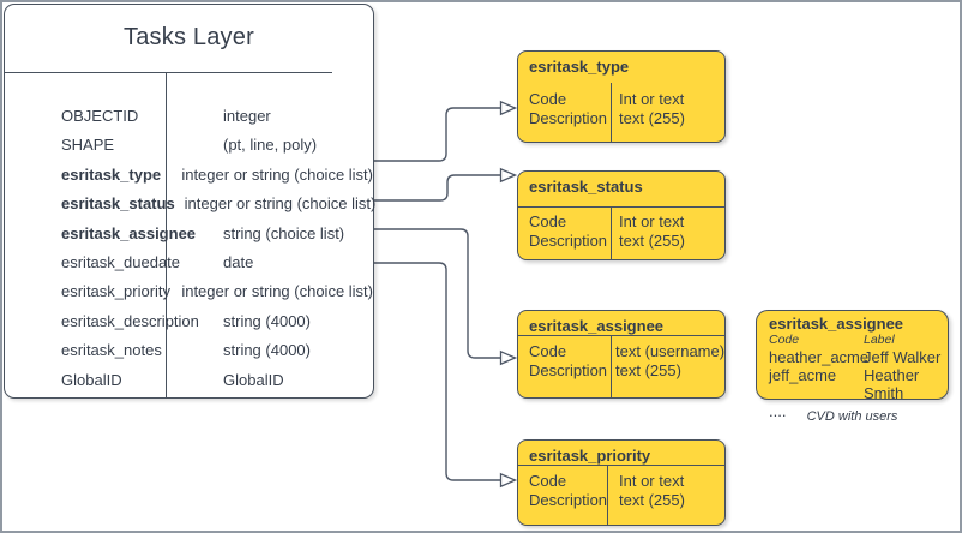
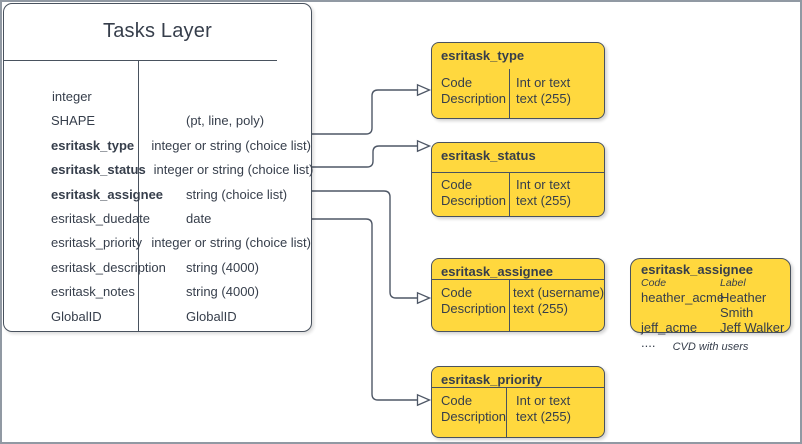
  Tasks Layer
- OBJECTID
  integer
  SHAPE
  (pt, line, poly)
  esritask_type
  integer or string (choice list)
  esritask_status
  integer or string (choice list)
  esritask_assignee
  string (choice list)
  esritask_duedate
  date
  esritask_priority
  integer or string (choice list)
  esritask_description
  string (4000)
  esritask_notes
  string (4000)
  GlobalID
  GlobalID
  esritask_type
  Code
  Description
  Int or text
  text (255)
  esritask_status
  Code
  Description
  Int or text
  text (255)
  esritask_assignee
  Code
  Description
  text (username)
  text (255)
  esritask_priority
  Code
  Description
  Int or text
  text (255)
  esritask_assignee
  Code
  Label
  heather_acm
- Jeff Walker
+ Heather Smith
  jeff_acme
- Heather Smith
+ Jeff Walker
  ....
  CVD with users
